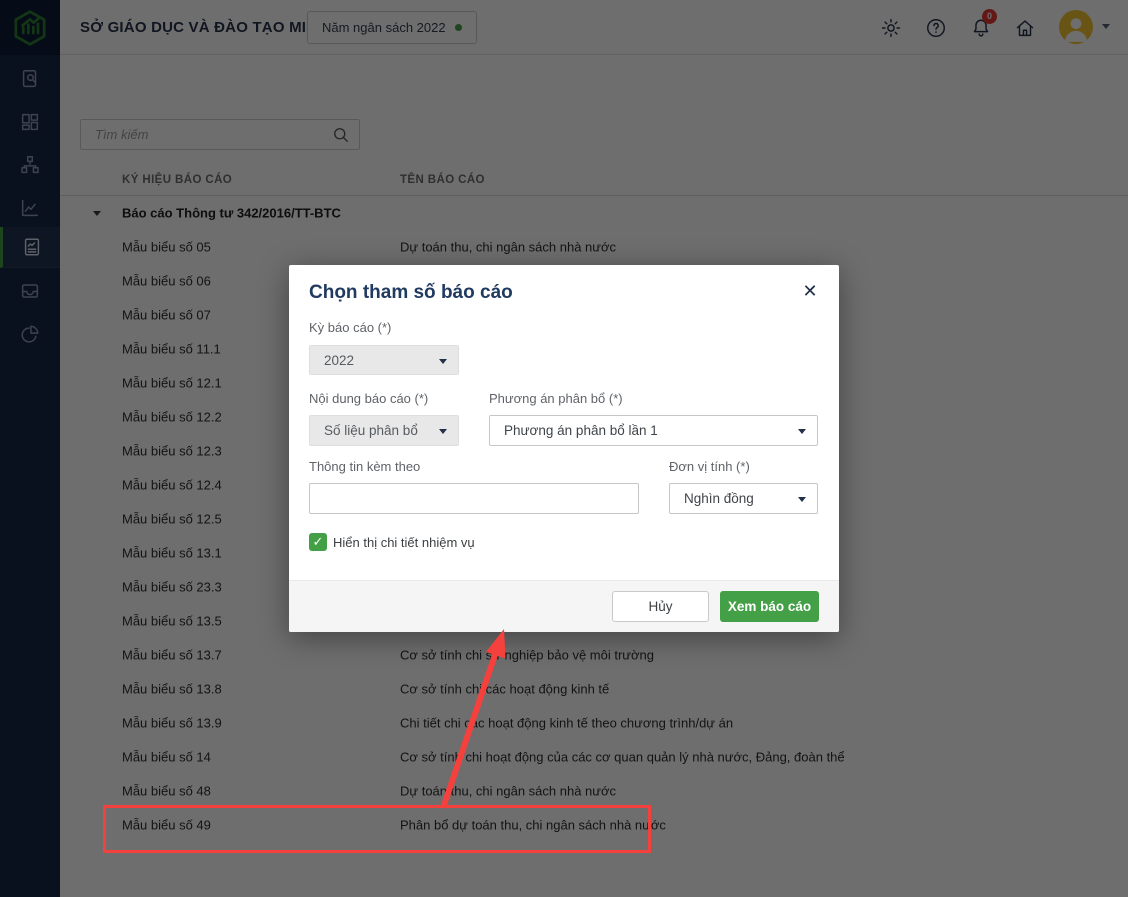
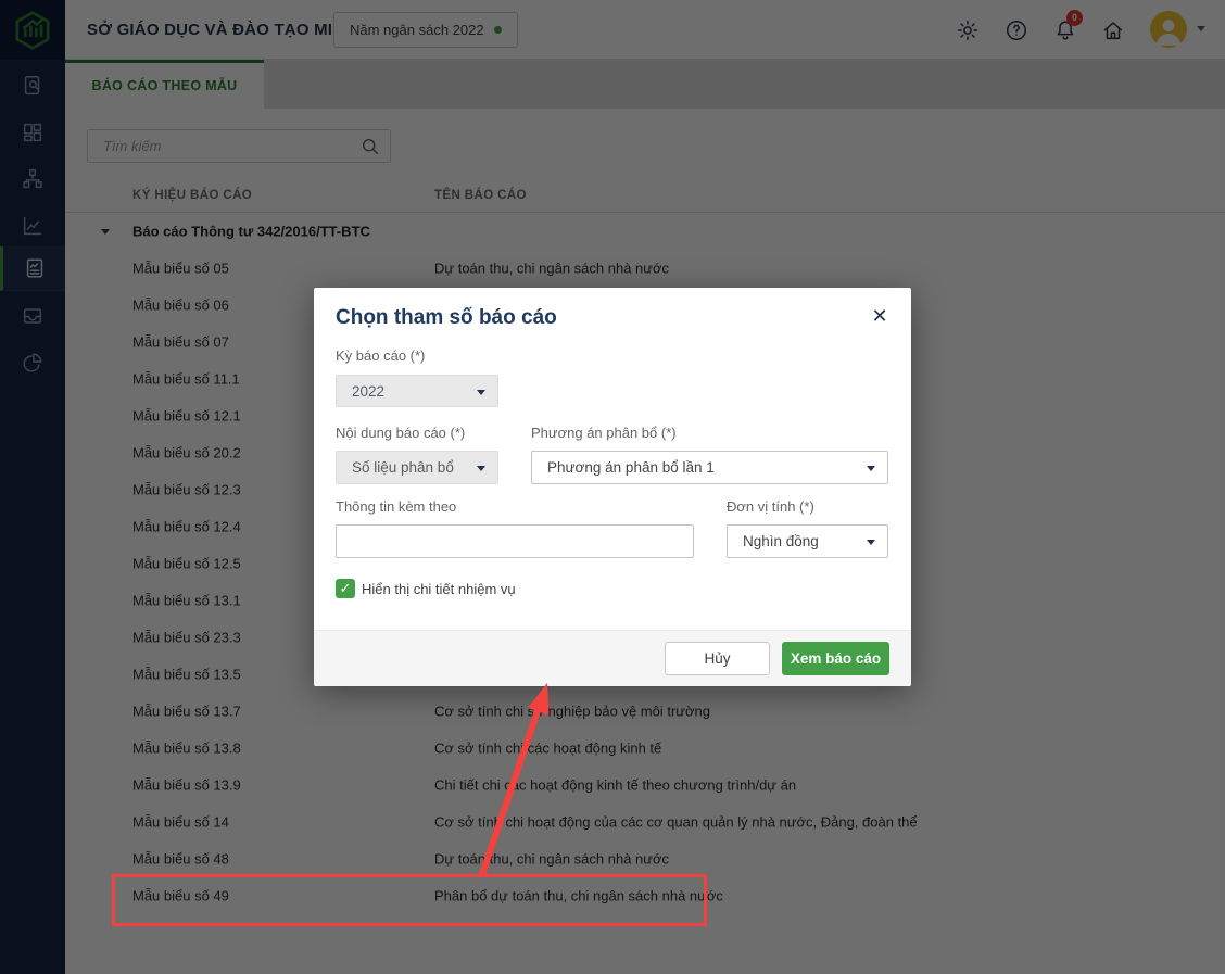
  SỞ GIÁO DỤC VÀ ĐÀO TẠO MI
  Năm ngân sách 2022
  0
+ BÁO CÁO THEO MẪU
  Tìm kiếm
  KÝ HIỆU BÁO CÁO
  TÊN BÁO CÁO
  Báo cáo Thông tư 342/2016/TT-BTC
  Mẫu biểu số 05
  Dự toán thu, chi ngân sách nhà nước
  Mẫu biểu số 06
  Mẫu biểu số 07
  Mẫu biểu số 11.1
  Mẫu biểu số 12.1
- Mẫu biểu số 12.2
+ Mẫu biểu số 20.2
  Mẫu biểu số 12.3
  Mẫu biểu số 12.4
  Mẫu biểu số 12.5
  Mẫu biểu số 13.1
  Mẫu biểu số 23.3
  Mẫu biểu số 13.5
  Mẫu biểu số 13.7
  Cơ sở tính chi s nghiệp bảo vệ môi trường
  Mẫu biểu số 13.8
  Cơ sở tính ch các hoạt động kinh tế
  Mẫu biểu số 13.9
  Chi tiết chi cc hoạt động kinh tế theo chương trình/dự án
  Mẫu biểu số 14
  Cơ sở tín chi hoạt động của các cơ quan quản lý nhà nước, Đảng, đoàn thể
  Mẫu biểu số 48
  Dự toán thu, chi ngân sách nhà nước
  Mẫu biểu số 49
  Phân bổ dự toán thu, chi ngân sách nhà nước
  Chọn tham số báo cáo
  ✕
  Kỳ báo cáo (*)
  2022
  Nội dung báo cáo (*)
  Phương án phân bổ (*)
  Số liệu phân bổ
  Phương án phân bổ lần 1
  Thông tin kèm theo
  Đơn vị tính (*)
  Nghìn đồng
  ✓
  Hiển thị chi tiết nhiệm vụ
  Hủy
  Xem báo cáo
